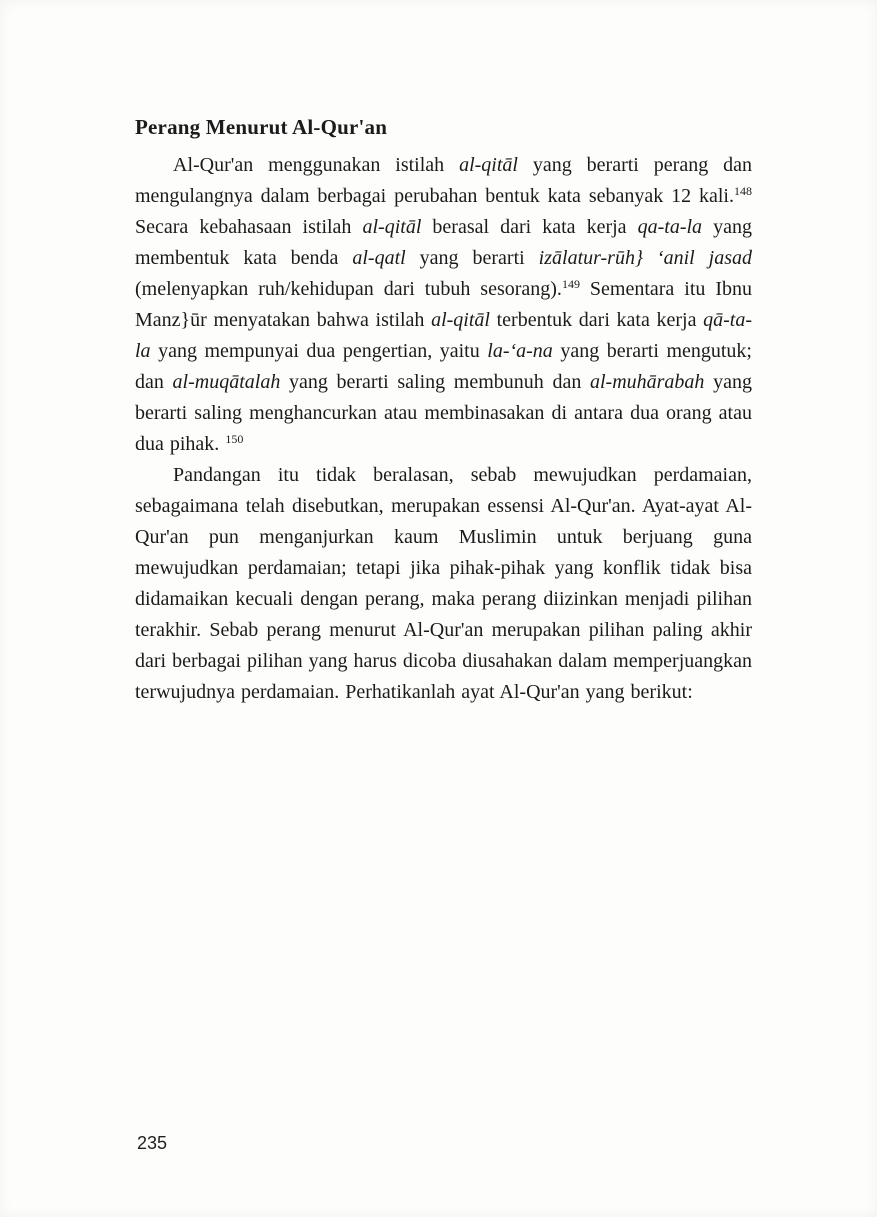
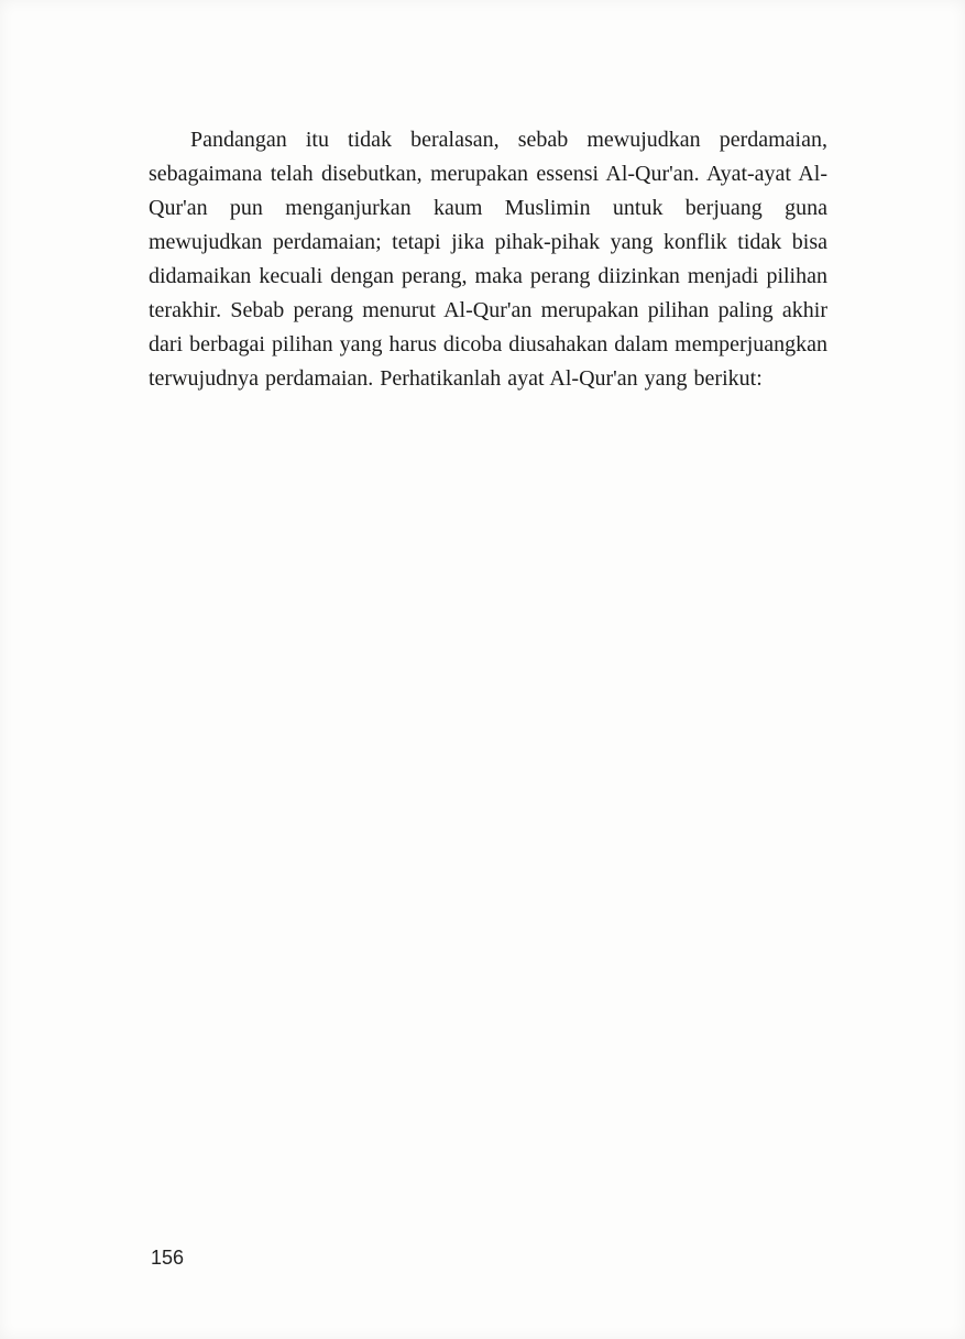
- Perang Menurut Al-Qur'an
- Al-Qur'an menggunakan istilah al-qitāl yang berarti perang dan mengulangnya dalam berbagai perubahan bentuk kata sebanyak 12 kali.148 Secara kebahasaan istilah al-qitāl berasal dari kata kerja qa-ta-la yang membentuk kata benda al-qatl yang berarti izālatur-rūh} ‘anil jasad (melenyapkan ruh/kehidupan dari tubuh sesorang).149 Sementara itu Ibnu Manz}ūr menyatakan bahwa istilah al-qitāl terbentuk dari kata kerja qā-ta-la yang mempunyai dua pengertian, yaitu la-‘a-na yang berarti mengutuk; dan al-muqātalah yang berarti saling membunuh dan al-muhārabah yang berarti saling menghancurkan atau membinasakan di antara dua orang atau dua pihak. 150
  Pandangan itu tidak beralasan, sebab mewujudkan perdamaian, sebagaimana telah disebutkan, merupakan essensi Al-Qur'an. Ayat-ayat Al-Qur'an pun menganjurkan kaum Muslimin untuk berjuang guna mewujudkan perdamaian; tetapi jika pihak-pihak yang konflik tidak bisa didamaikan kecuali dengan perang, maka perang diizinkan menjadi pilihan terakhir. Sebab perang menurut Al-Qur'an merupakan pilihan paling akhir dari berbagai pilihan yang harus dicoba diusahakan dalam memperjuangkan terwujudnya perdamaian. Perhatikanlah ayat Al-Qur'an yang berikut:
- 235
+ 156
